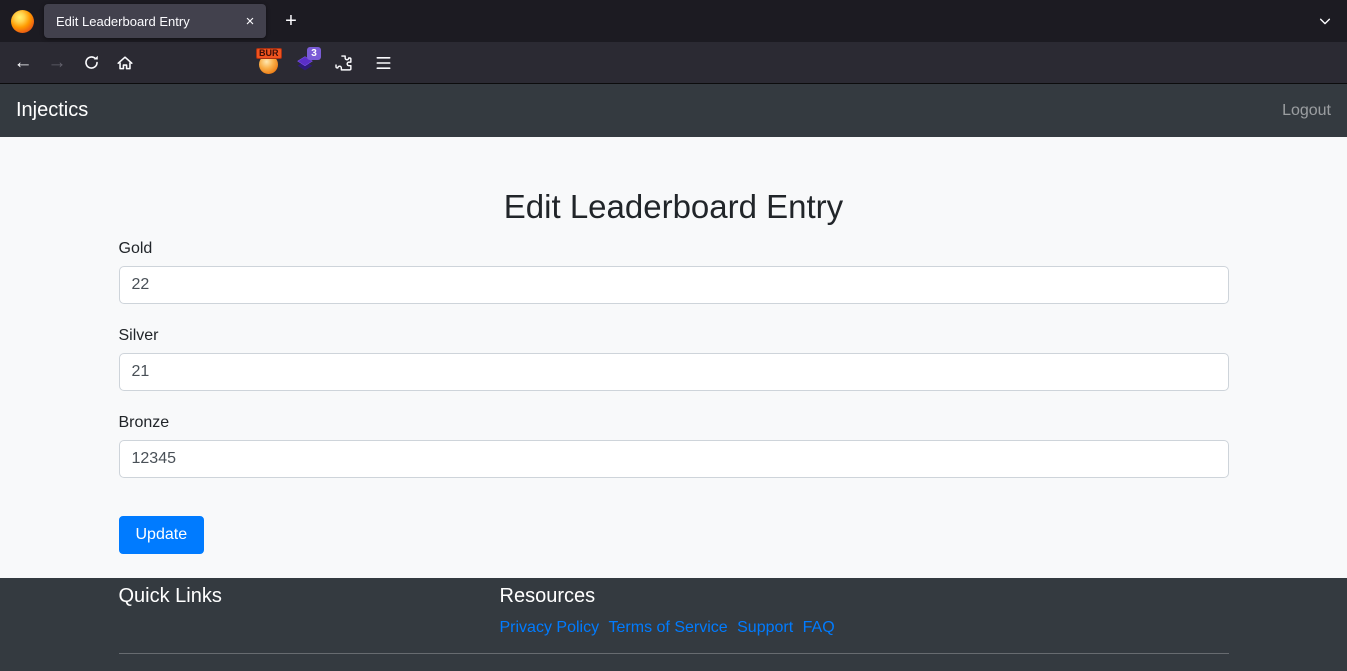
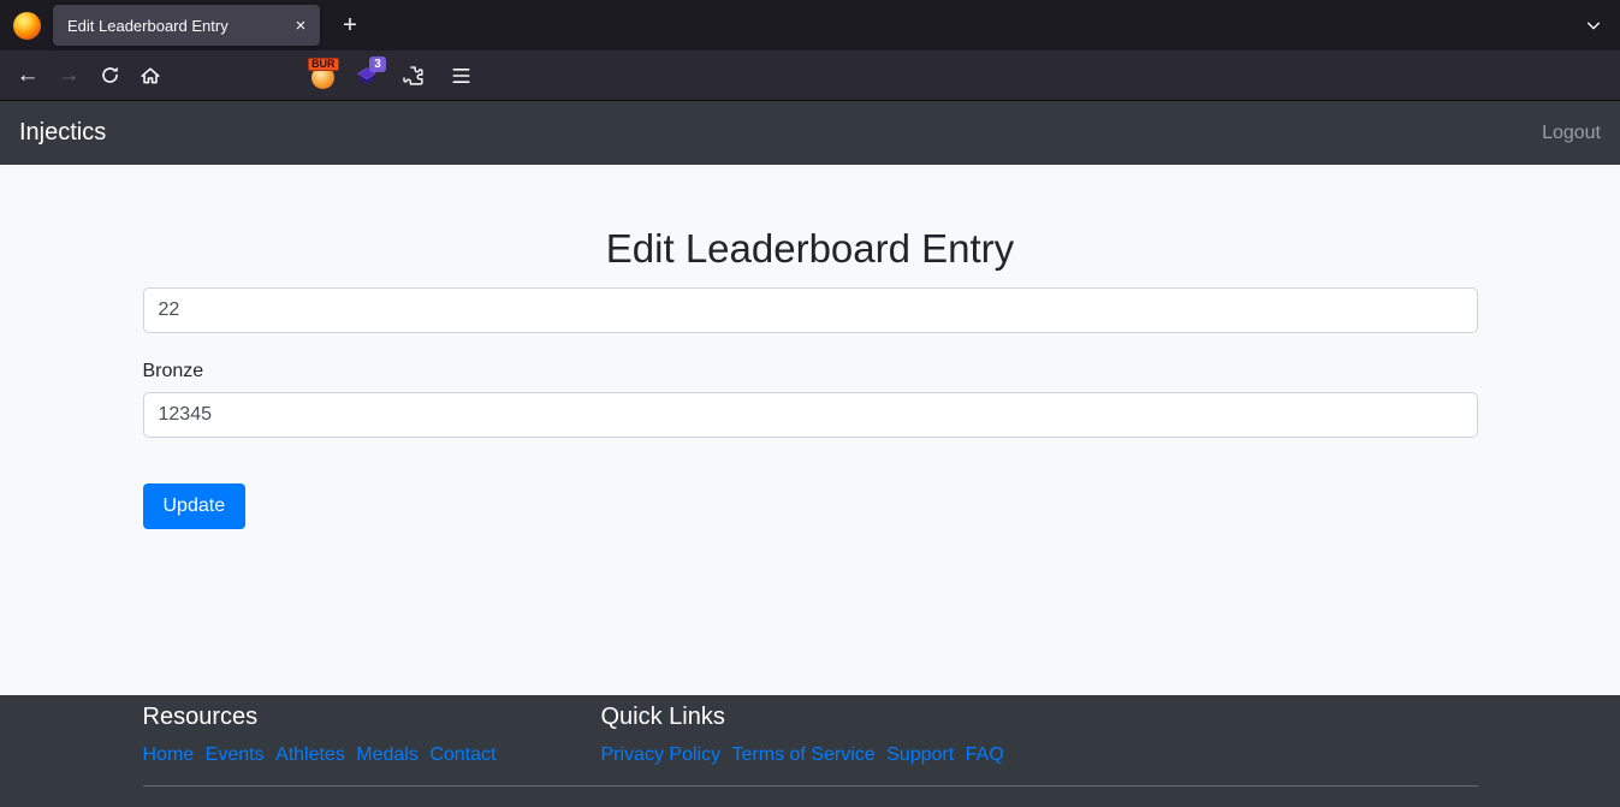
  Edit Leaderboard Entry
  ×
  +
  ←
  →
  BUR
  3
  Injectics
  Logout
  Edit Leaderboard Entry
- Gold
  22
- Silver
- 21
  Bronze
  12345
  Update
- Quick Links
+ Resources
+ Home Events Athletes Medals Contact
- Resources
+ Quick Links
  Privacy Policy Terms of Service Support FAQ
